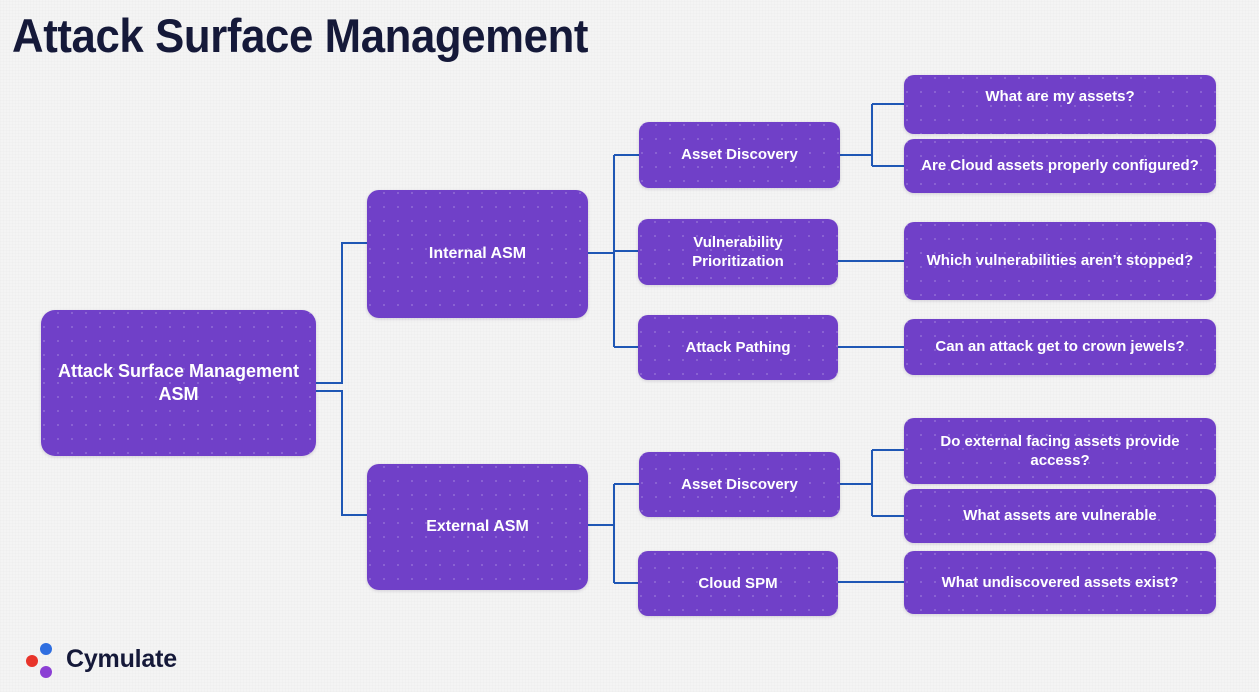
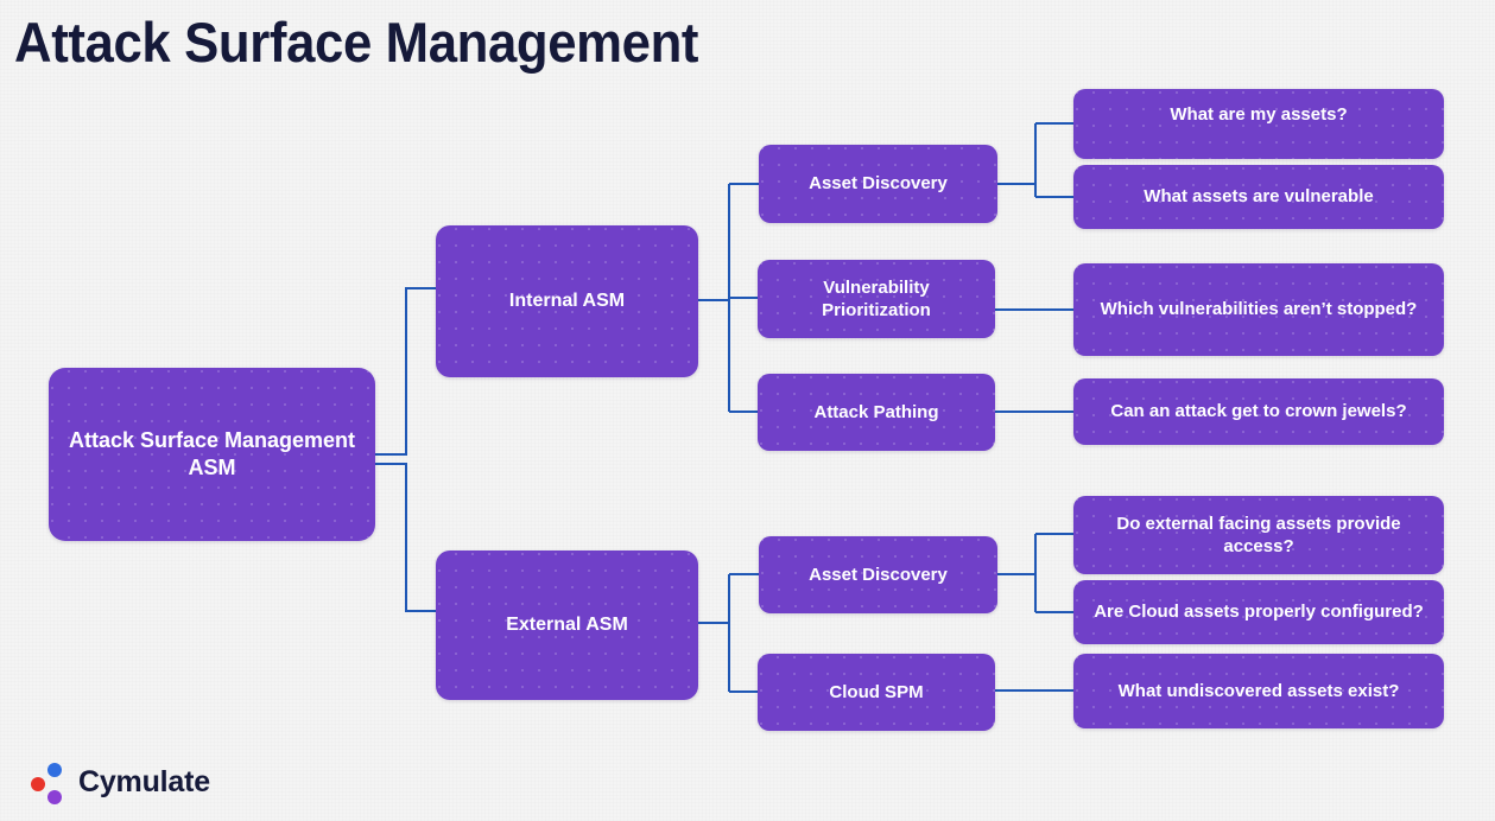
  Attack Surface Management
  Attack Surface Management ASM
  Internal ASM
  External ASM
  Asset Discovery
  Vulnerability Prioritization
  Attack Pathing
  Asset Discovery
  Cloud SPM
  What are my assets?
- Are Cloud assets properly configured?
+ What assets are vulnerable
  Which vulnerabilities aren’t stopped?
  Can an attack get to crown jewels?
  Do external facing assets provide access?
- What assets are vulnerable
+ Are Cloud assets properly configured?
  What undiscovered assets exist?
  Cymulate
